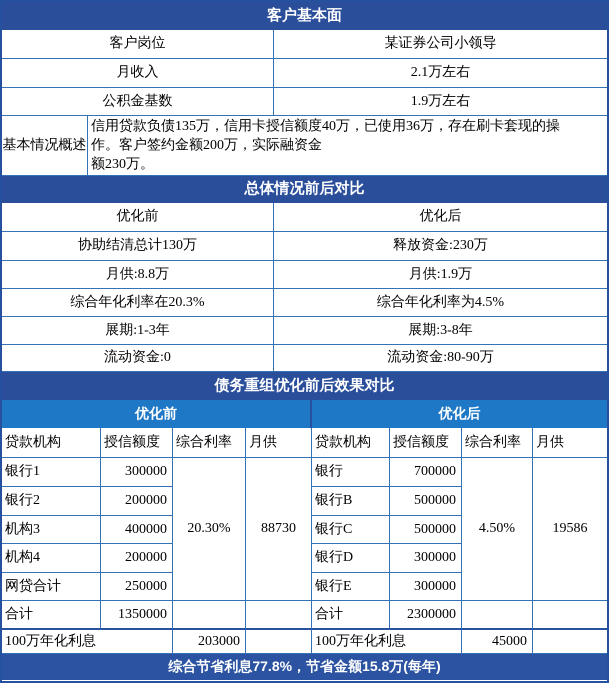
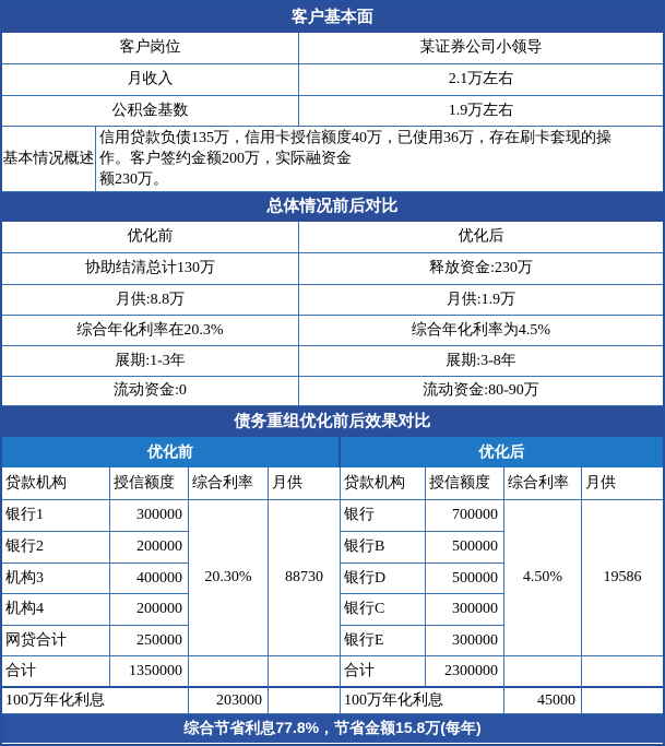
  客户基本面
  客户岗位
  某证券公司小领导
  月收入
  2.1万左右
  公积金基数
  1.9万左右
  基本情况概述
  信用贷款负债135万，信用卡授信额度40万，已使用36万，存在刷卡套现的操
  作。客户签约金额200万，实际融资金
  额230万。
  总体情况前后对比
  优化前
  优化后
  协助结清总计130万
  释放资金:230万
  月供:8.8万
  月供:1.9万
  综合年化利率在20.3%
  综合年化利率为4.5%
  展期:1-3年
  展期:3-8年
  流动资金:0
  流动资金:80-90万
  债务重组优化前后效果对比
  优化前
  优化后
  贷款机构
  授信额度
  综合利率
  月供
  贷款机构
  授信额度
  综合利率
  月供
  20.30%
  88730
  4.50%
  19586
  银行1
  300000
  银行
  700000
  银行2
  200000
  银行B
  500000
  机构3
  400000
- 银行C
+ 银行D
  500000
  机构4
  200000
- 银行D
+ 银行C
  300000
  网贷合计
  250000
  银行E
  300000
  合计
  1350000
  合计
  2300000
  100万年化利息
  203000
  100万年化利息
  45000
  综合节省利息77.8%，节省金额15.8万(每年)
